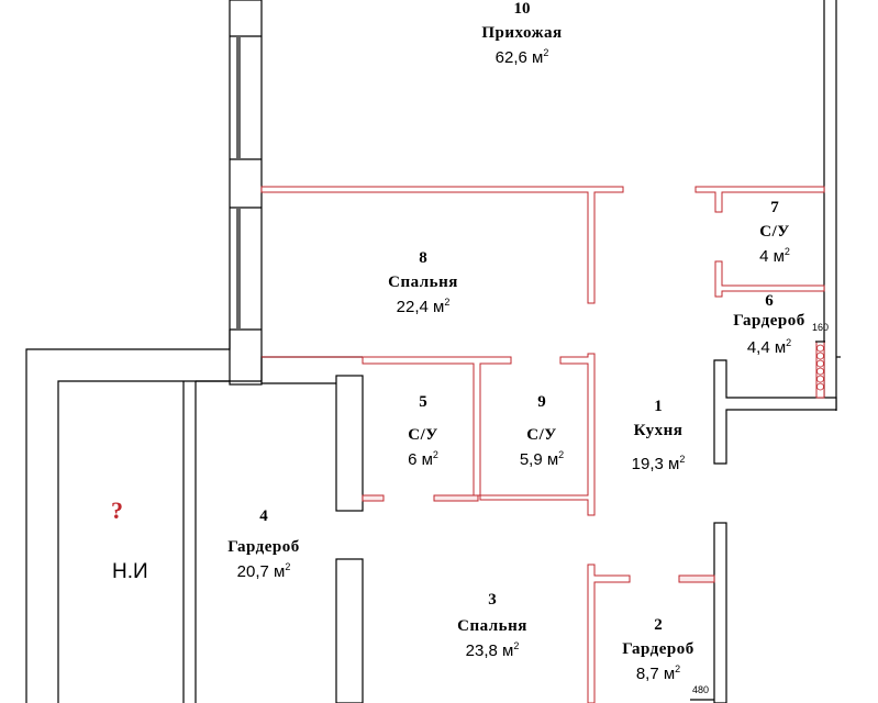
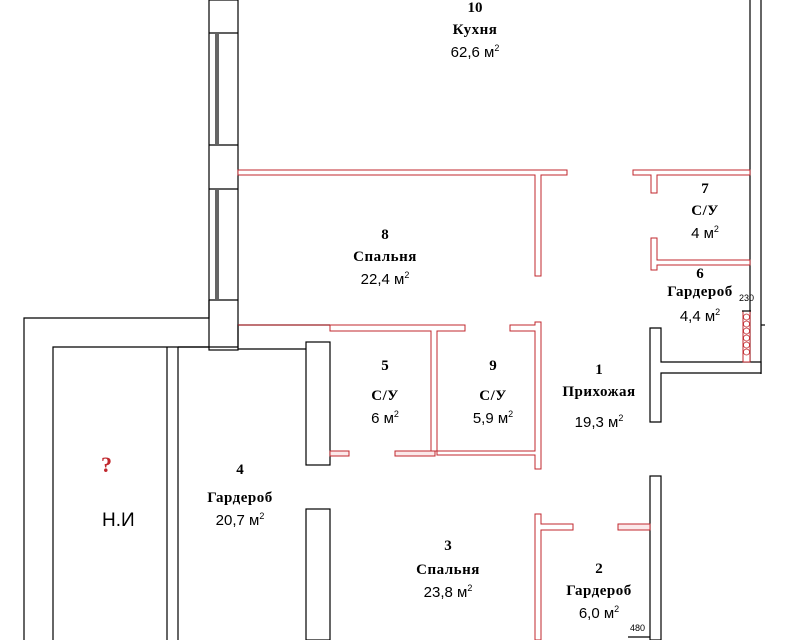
  10
- Прихожая
+ Кухня
  62,6 м2
  8
  Спальня
  22,4 м2
  7
  С/У
  4 м2
  6
  Гардероб
  4,4 м2
  5
  С/У
  6 м2
  9
  С/У
  5,9 м2
  1
- Кухня
+ Прихожая
  19,3 м2
  4
  Гардероб
  20,7 м2
  3
  Спальня
  23,8 м2
  2
  Гардероб
- 8,7 м2
+ 6,0 м2
  ?
  Н.И
- 160
+ 230
  480
